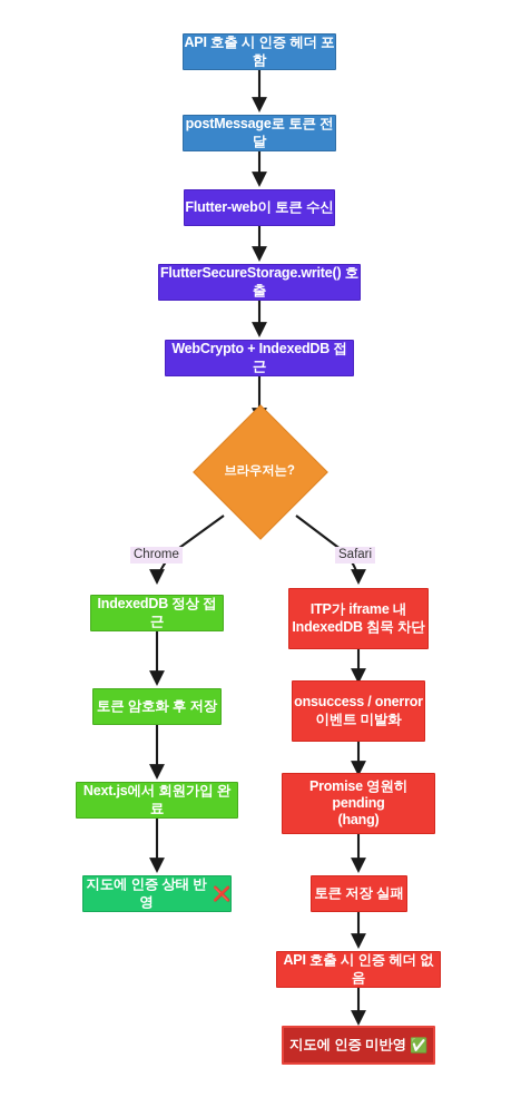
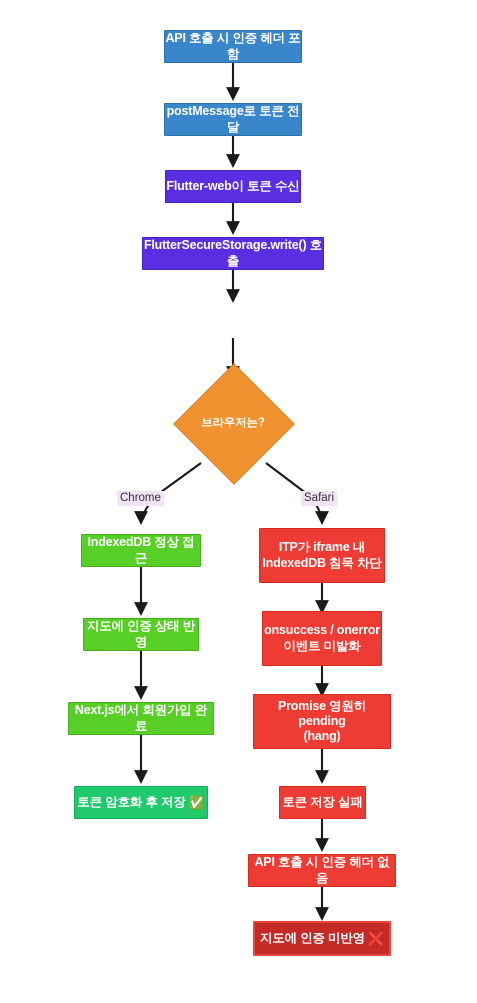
  API 호출 시 인증 헤더 포함
  postMessage로 토큰 전달
  Flutter-web이 토큰 수신
  FlutterSecureStorage.write() 호출
- WebCrypto + IndexedDB 접근
  브라우저는?
  Chrome
  Safari
  IndexedDB 정상 접근
- 토큰 암호화 후 저장
+ 지도에 인증 상태 반영
  Next.js에서 회원가입 완료
- 지도에 인증 상태 반영
+ 토큰 암호화 후 저장
- ❌
+ ✅
  ITP가 iframe 내
  IndexedDB 침묵 차단
  onsuccess / onerror
  이벤트 미발화
  Promise 영원히 pending
  (hang)
  토큰 저장 실패
  API 호출 시 인증 헤더 없음
  지도에 인증 미반영
- ✅
+ ❌
